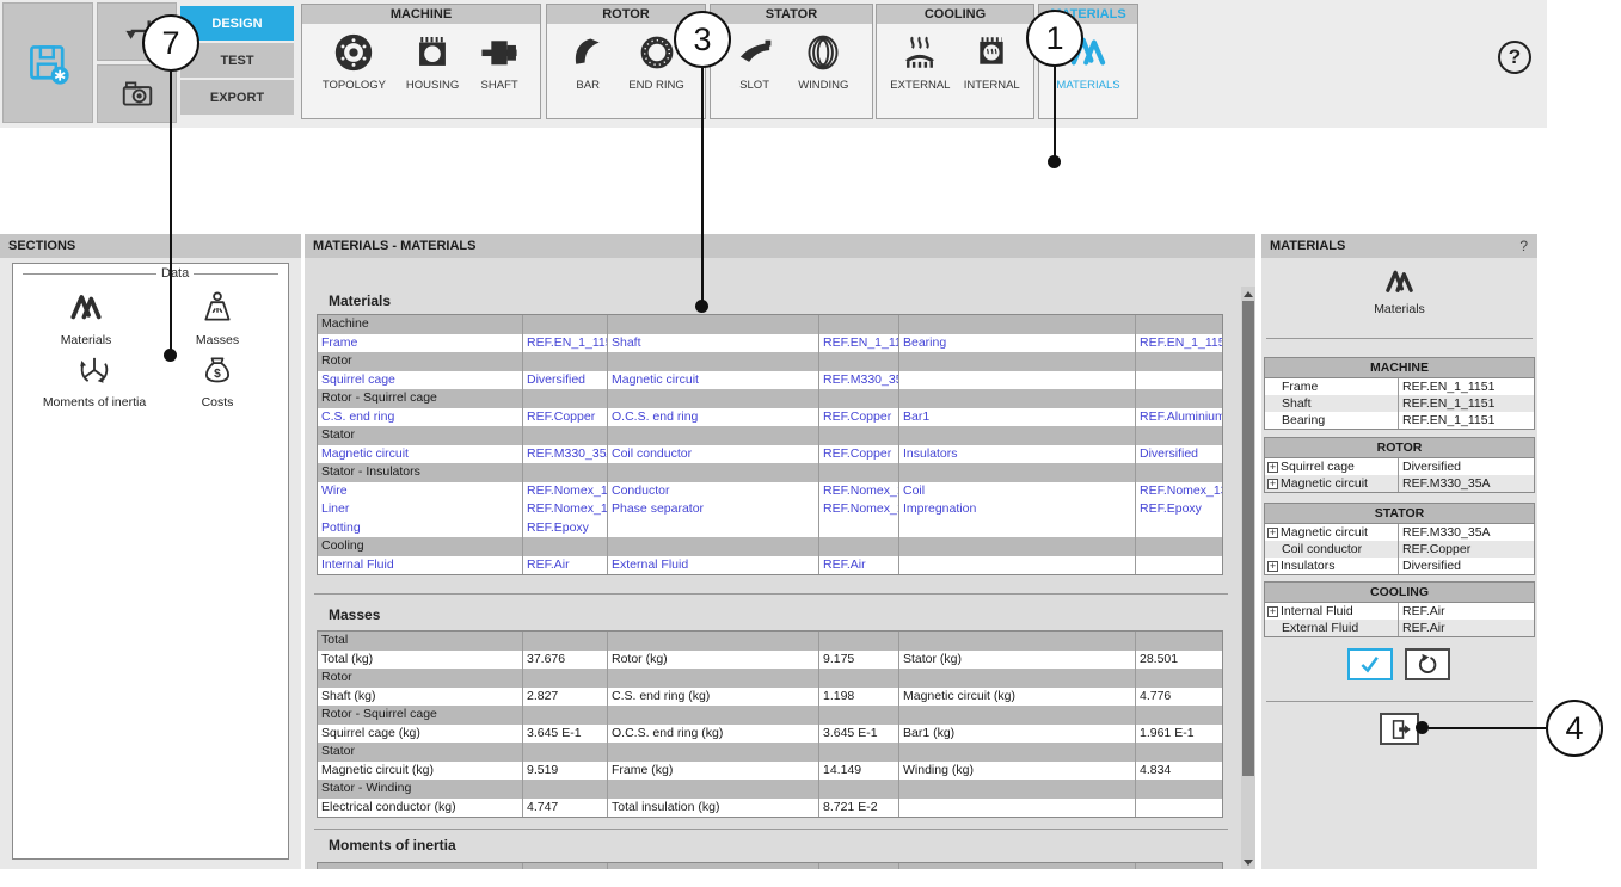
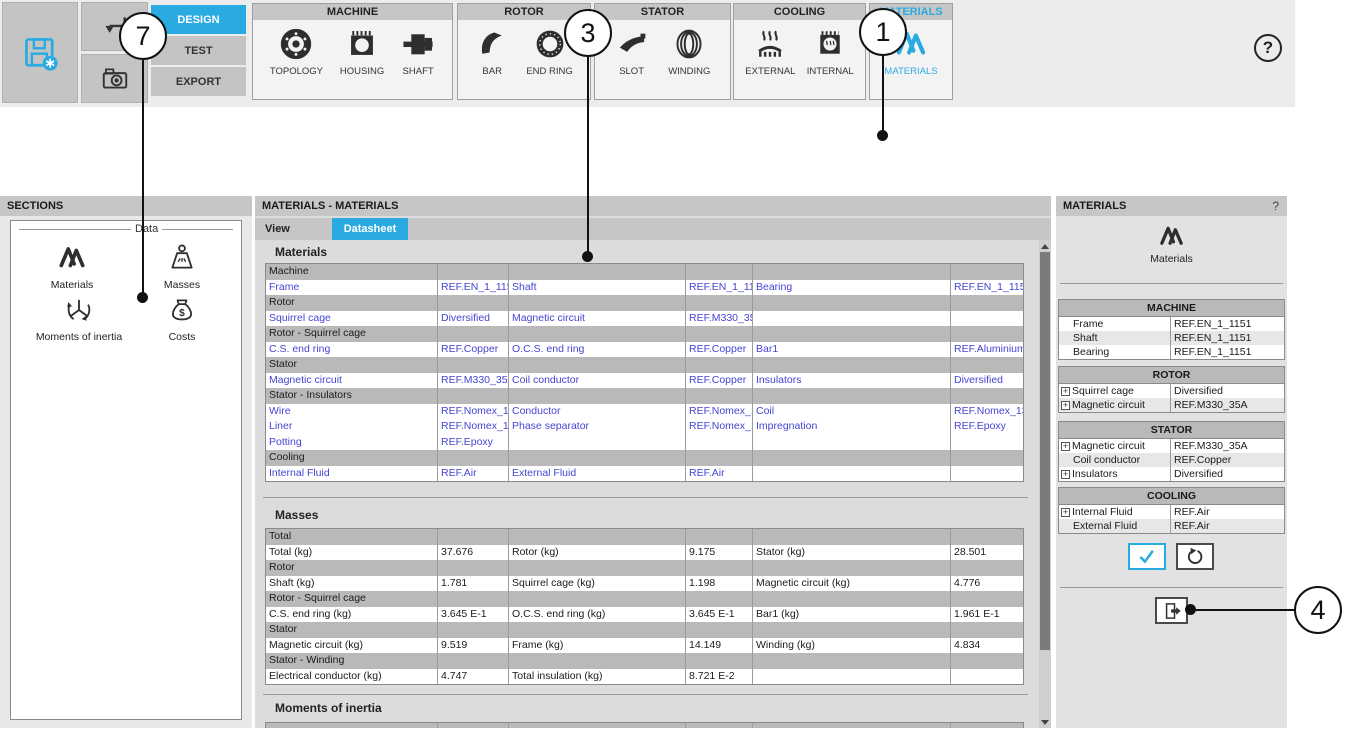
  DESIGN
  TEST
  EXPORT
  MACHINE
  TOPOLOGY
  HOUSING
  SHAFT
  ROTOR
  BAR
  END RING
  STATOR
  SLOT
  WINDING
  COOLING
  EXTERNAL
  INTERNAL
  TERIALS
  MATERIALS
  ?
  SECTIONS
  Data
  Materials
  Masses
  Moments of inertia
  $
  Costs
  MATERIALS - MATERIALS
+ View
+ Datasheet
  Materials
  Machine
  Frame
  REF.EN_1_11
  Shaft
  REF.EN_1_11
  Bearing
  REF.EN_1_115
  Rotor
  Squirrel cage
  Diversified
  Magnetic circuit
  REF.M330_35
  Rotor - Squirrel cage
  C.S. end ring
  REF.Copper
  O.C.S. end ring
  REF.Copper
  Bar1
  REF.Aluminium
  Stator
  Magnetic circuit
  REF.M330_35
  Coil conductor
  REF.Copper
  Insulators
  Diversified
  Stator - Insulators
  Wire
  REF.Nomex_1
  Conductor
  REF.Nomex_
  Coil
  REF.Nomex_1
  Liner
  REF.Nomex_1
  Phase separator
  REF.Nomex_
  Impregnation
  REF.Epoxy
  Potting
  REF.Epoxy
  Cooling
  Internal Fluid
  REF.Air
  External Fluid
  REF.Air
  Masses
  Total
  Total (kg)
  37.676
  Rotor (kg)
  9.175
  Stator (kg)
  28.501
  Rotor
  Shaft (kg)
- 2.827
+ 1.781
- C.S. end ring (kg)
+ Squirrel cage (kg)
  1.198
  Magnetic circuit (kg)
  4.776
  Rotor - Squirrel cage
- Squirrel cage (kg)
+ C.S. end ring (kg)
  3.645 E-1
  O.C.S. end ring (kg)
  3.645 E-1
  Bar1 (kg)
  1.961 E-1
  Stator
  Magnetic circuit (kg)
  9.519
  Frame (kg)
  14.149
  Winding (kg)
  4.834
  Stator - Winding
  Electrical conductor (kg)
  4.747
  Total insulation (kg)
  8.721 E-2
  Moments of inertia
  MATERIALS
  ?
  Materials
  MACHINE
  Frame
  REF.EN_1_1151
  Shaft
  REF.EN_1_1151
  Bearing
  REF.EN_1_1151
  ROTOR
  +
  Squirrel cage
  Diversified
  +
  Magnetic circuit
  REF.M330_35A
  STATOR
  +
  Magnetic circuit
  REF.M330_35A
  Coil conductor
  REF.Copper
  +
  Insulators
  Diversified
  COOLING
  +
  Internal Fluid
  REF.Air
  External Fluid
  REF.Air
  1
  7
  3
  4
